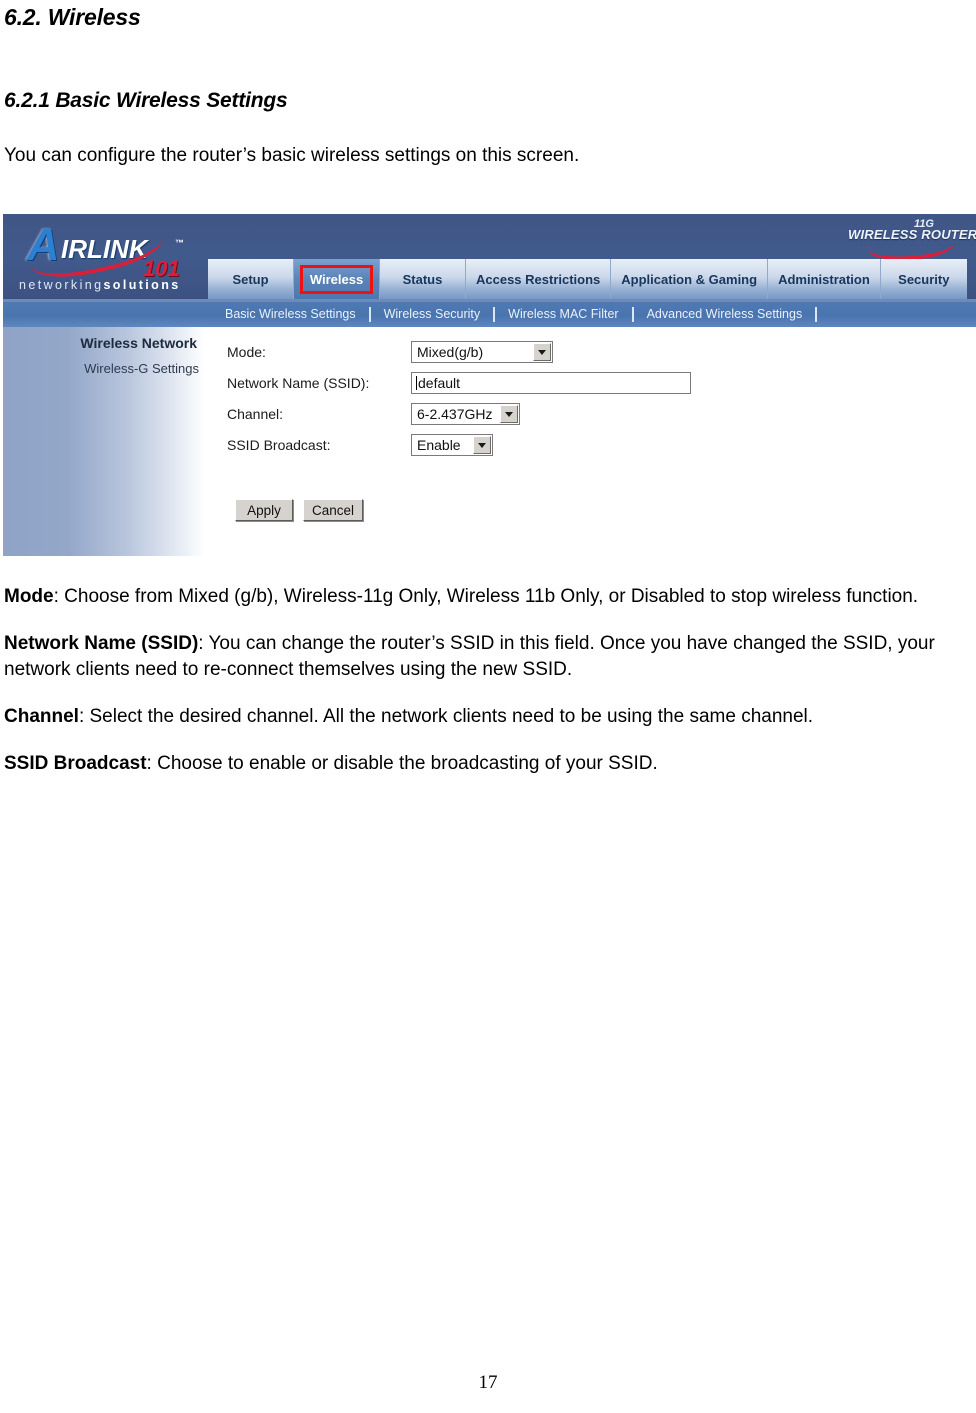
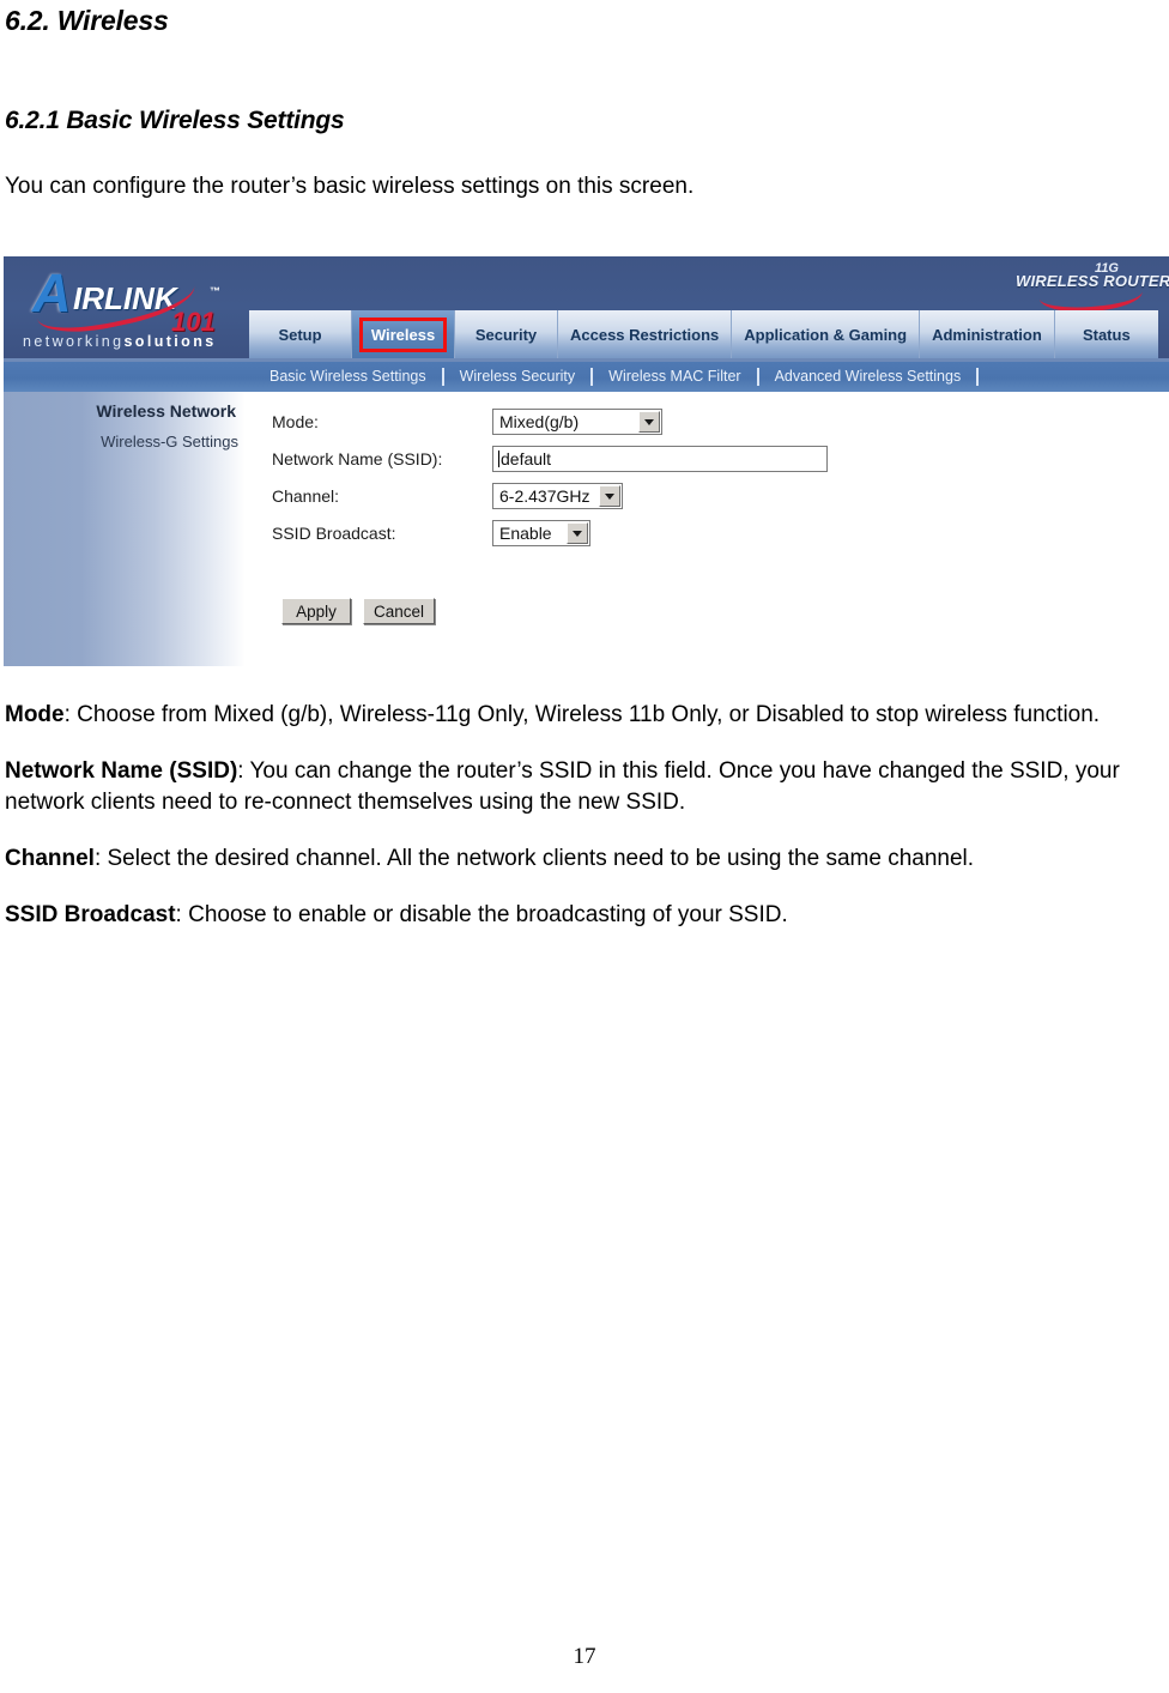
  6.2. Wireless
  6.2.1 Basic Wireless Settings
  You can configure the router’s basic wireless settings on this screen.
  A
  IRLINK
  ™
  101
  networkingsolutions
  11G
  WIRELESS ROUTER
  Setup
  Wireless
- Status
+ Security
  Access Restrictions
  Application & Gaming
  Administration
- Security
+ Status
  Basic Wireless Settings
  Wireless Security
  Wireless MAC Filter
  Advanced Wireless Settings
  Wireless Network
  Wireless-G Settings
  Mode:
  Mixed(g/b)
  Network Name (SSID):
  default
  Channel:
  6-2.437GHz
  SSID Broadcast:
  Enable
  Apply
  Cancel
  Mode: Choose from Mixed (g/b), Wireless-11g Only, Wireless 11b Only, or Disabled to stop wireless function.
  Network Name (SSID): You can change the router’s SSID in this field. Once you have changed the SSID, your network clients need to re-connect themselves using the new SSID.
  Channel: Select the desired channel. All the network clients need to be using the same channel.
  SSID Broadcast: Choose to enable or disable the broadcasting of your SSID.
  17
